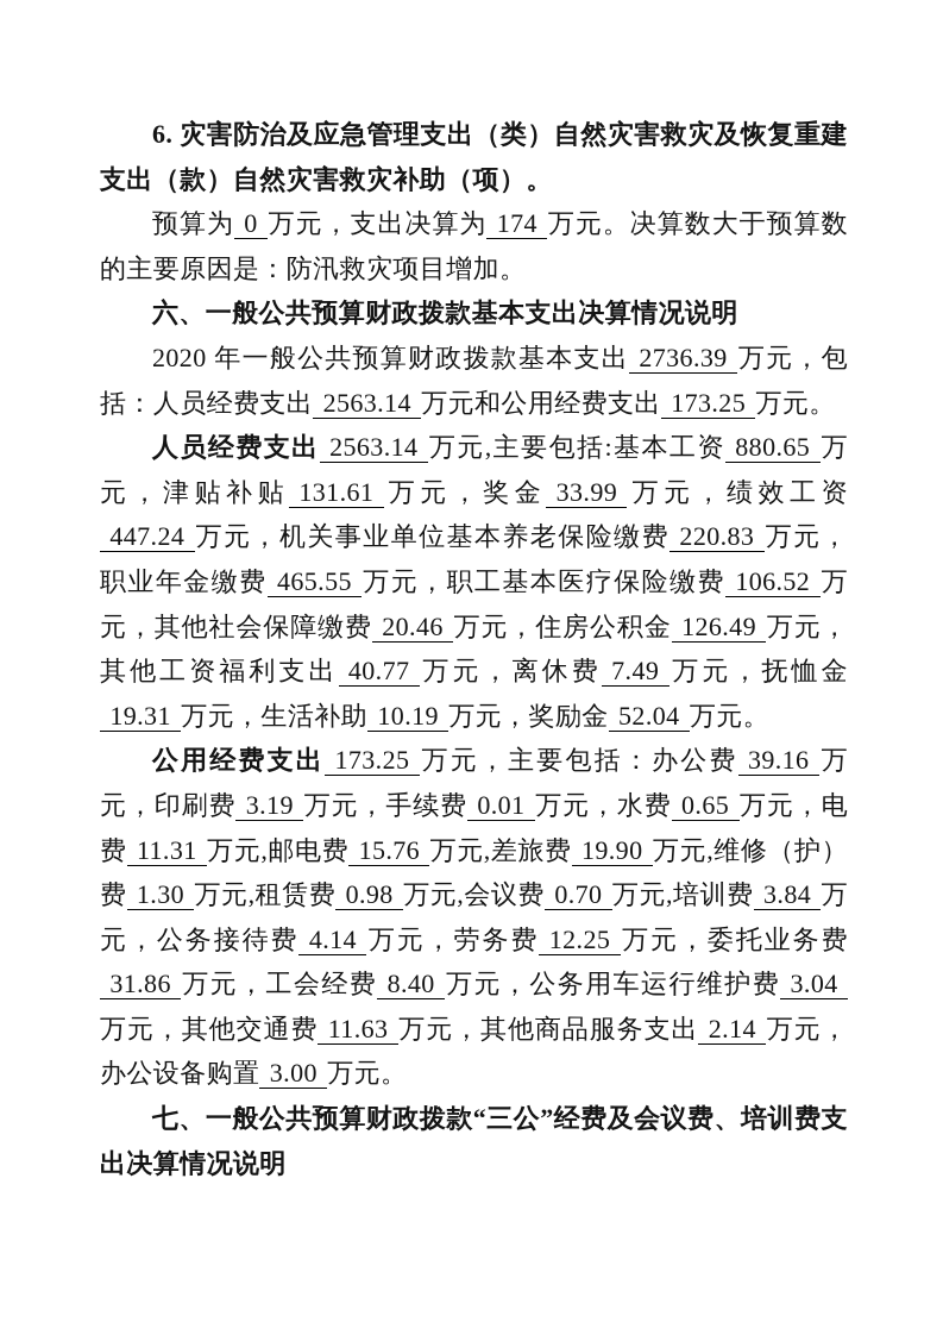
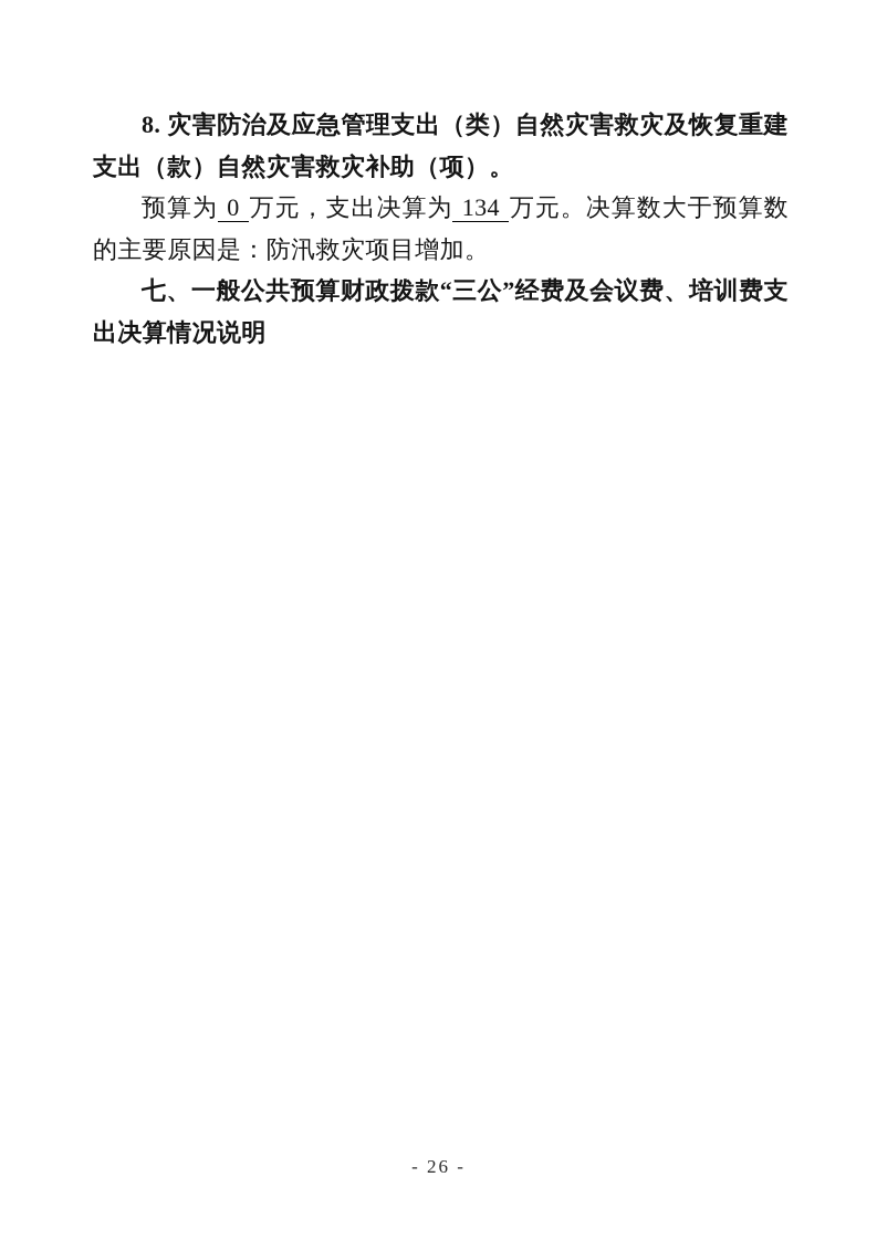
- 6. 灾害防治及应急管理支出（类）自然灾害救灾及恢复重建支出（款）自然灾害救灾补助（项）。
+ 8. 灾害防治及应急管理支出（类）自然灾害救灾及恢复重建支出（款）自然灾害救灾补助（项）。
- 预算为 0 万元，支出决算为 174 万元。决算数大于预算数的主要原因是：防汛救灾项目增加。
+ 预算为 0 万元，支出决算为 134 万元。决算数大于预算数的主要原因是：防汛救灾项目增加。
- 六、一般公共预算财政拨款基本支出决算情况说明
- 2020 年一般公共预算财政拨款基本支出 2736.39 万元，包括：人员经费支出 2563.14 万元和公用经费支出 173.25 万元。
- 人员经费支出 2563.14 万元,主要包括:基本工资 880.65 万元，津贴补贴 131.61 万元，奖金 33.99 万元，绩效工资447.24 万元，机关事业单位基本养老保险缴费 220.83 万元，职业年金缴费 465.55 万元，职工基本医疗保险缴费 106.52 万元，其他社会保障缴费 20.46 万元，住房公积金 126.49 万元，其他工资福利支出 40.77 万元，离休费 7.49 万元，抚恤金19.31 万元，生活补助 10.19 万元，奖励金 52.04 万元。
- 公用经费支出 173.25 万元，主要包括：办公费 39.16 万元，印刷费 3.19 万元，手续费 0.01 万元，水费 0.65 万元，电费 11.31 万元,邮电费 15.76 万元,差旅费 19.90 万元,维修（护）费 1.30 万元,租赁费 0.98 万元,会议费 0.70 万元,培训费 3.84 万元，公务接待费 4.14 万元，劳务费 12.25 万元，委托业务费31.86 万元，工会经费 8.40 万元，公务用车运行维护费 3.04万元，其他交通费 11.63 万元，其他商品服务支出 2.14 万元，办公设备购置 3.00 万元。
  七、一般公共预算财政拨款“三公”经费及会议费、培训费支出决算情况说明
+ - 26 -
